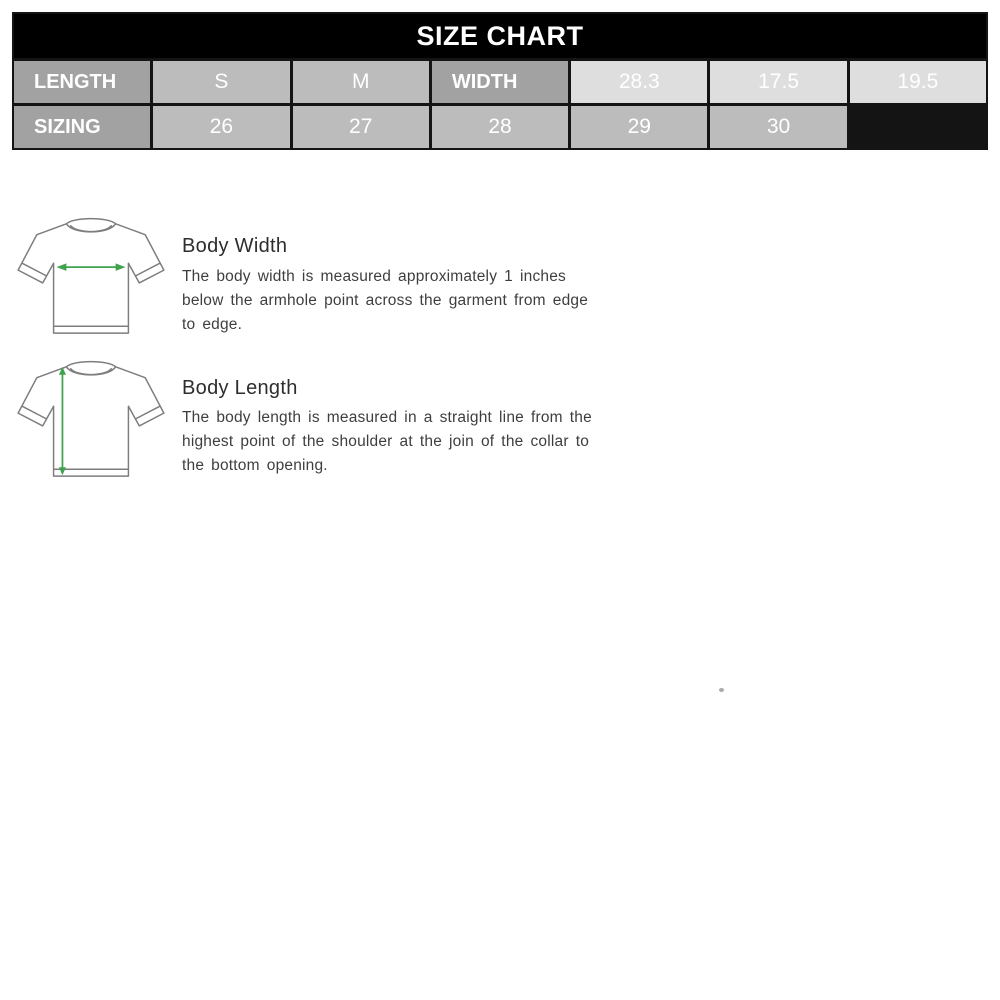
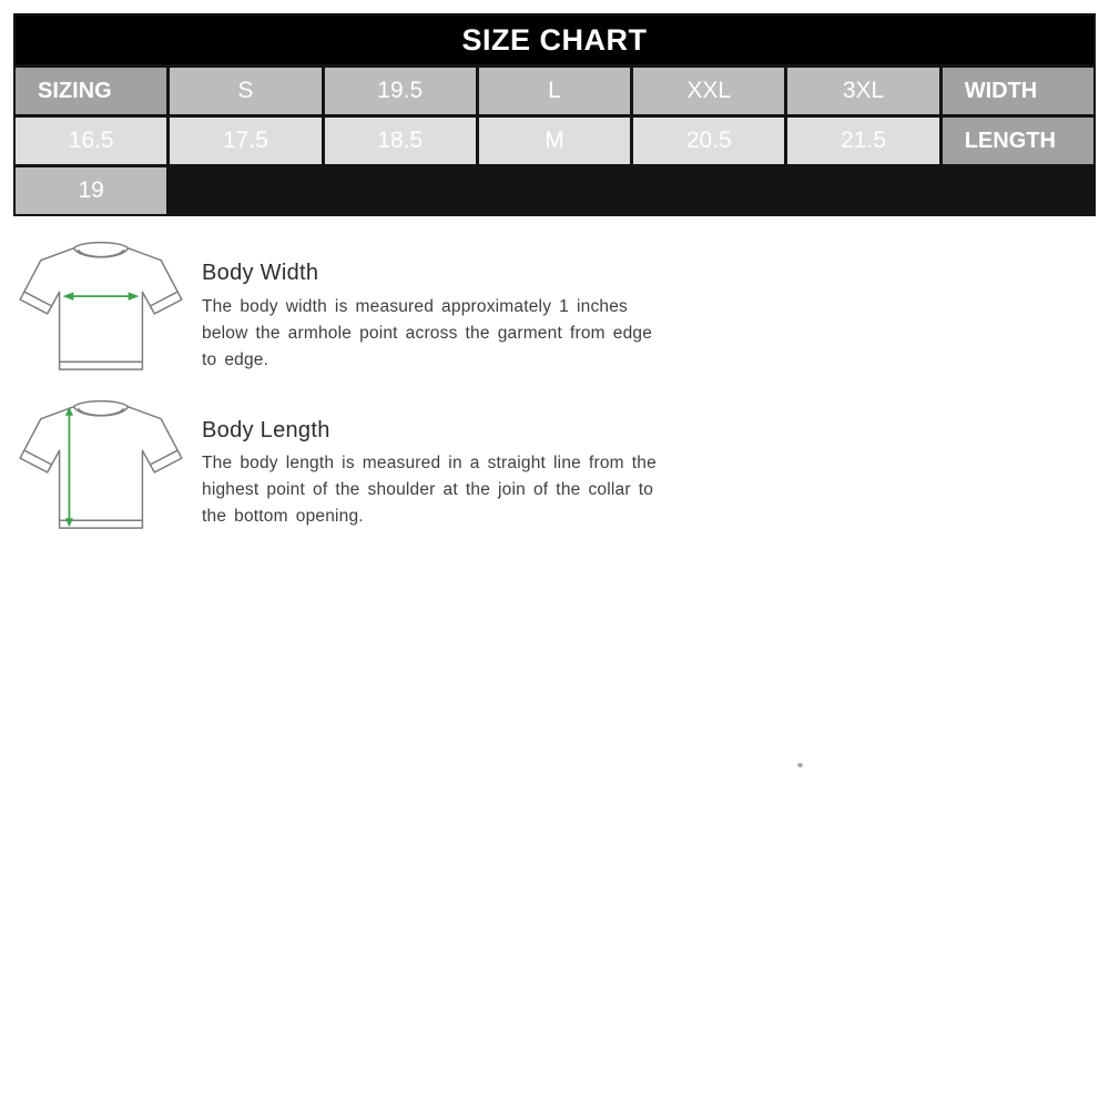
  SIZE CHART
- LENGTH
+ SIZING
  S
- M
+ 19.5
+ L
+ XXL
+ 3XL
  WIDTH
- 28.3
+ 16.5
  17.5
+ 18.5
- 19.5
+ M
+ 20.5
+ 21.5
- SIZING
+ LENGTH
- 26
- 27
+ 19
- 28
- 29
- 30
  Body Width
  The body width is measured approximately 1 inches
  below the armhole point across the garment from edge
  to edge.
  Body Length
  The body length is measured in a straight line from the
  highest point of the shoulder at the join of the collar to
  the bottom opening.
